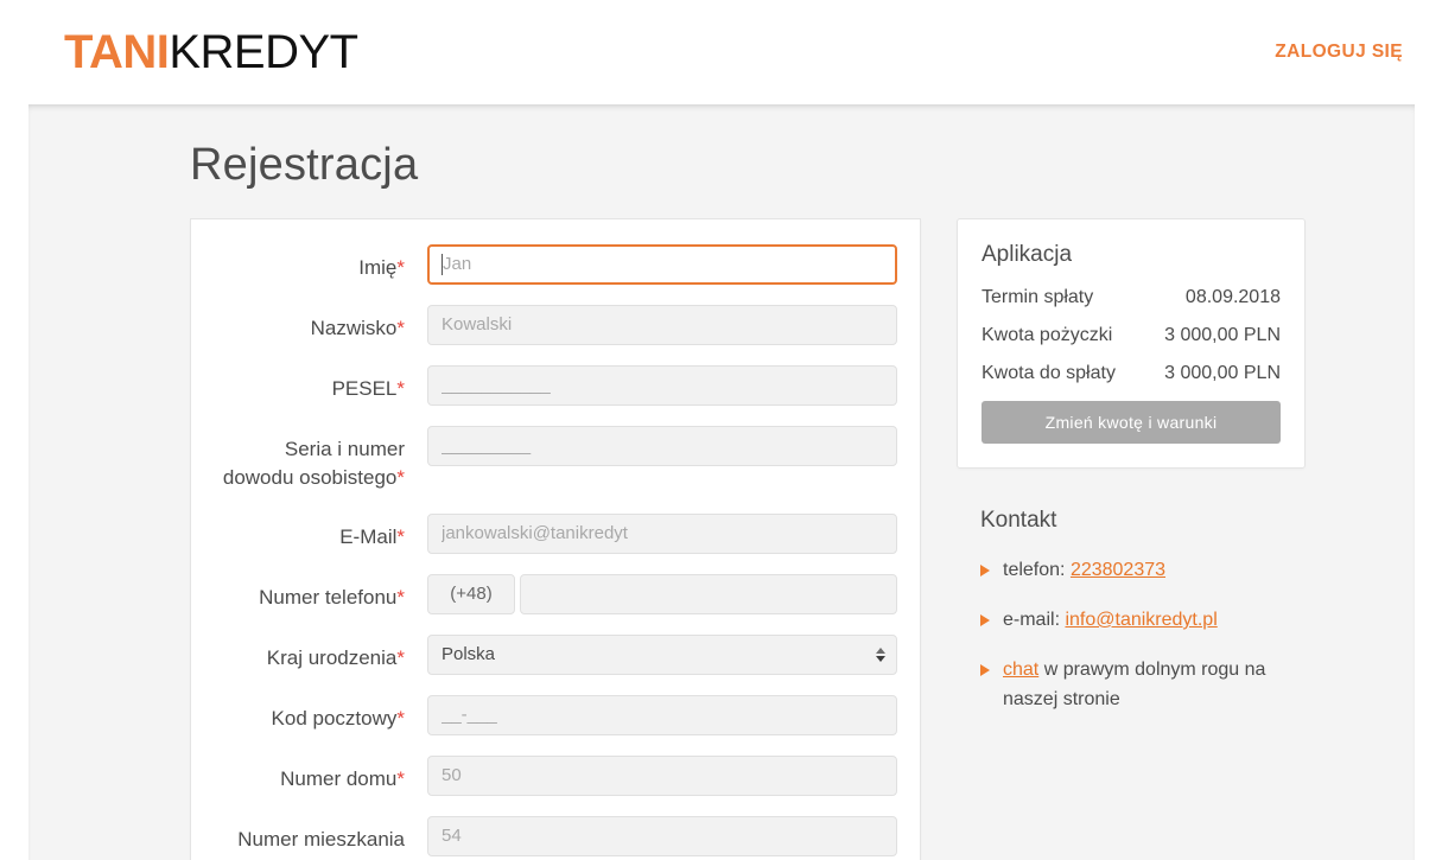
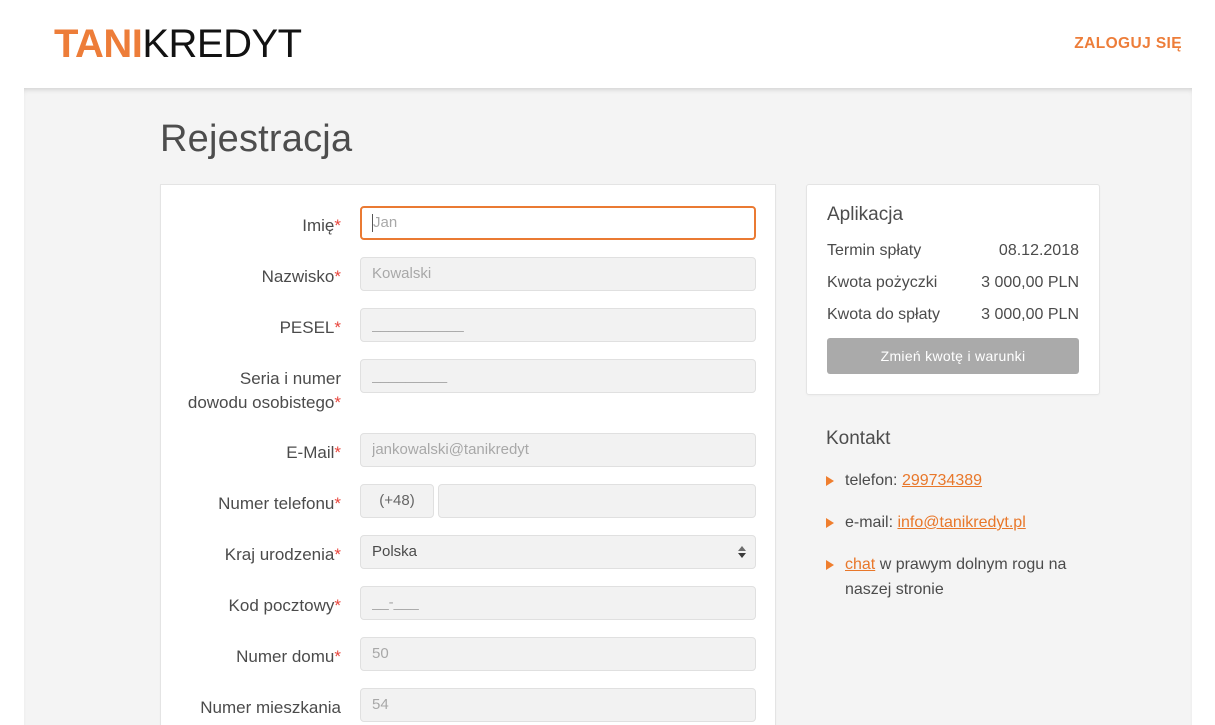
  TANIKREDYT
  ZALOGUJ SIĘ
  Rejestracja
  Imię*
  Jan
  Nazwisko*
  Kowalski
  PESEL*
  ___________
  Seria i numer dowodu osobistego*
  _________
  E-Mail*
  jankowalski@tanikredyt
  Numer telefonu*
  (+48)
  Kraj urodzenia*
  Polska
  Kod pocztowy*
  __-___
  Numer domu*
  50
  Numer mieszkania
  54
  Aplikacja
  Termin spłaty
- 08.09.2018
+ 08.12.2018
  Kwota pożyczki
  3 000,00 PLN
  Kwota do spłaty
  3 000,00 PLN
  Zmień kwotę i warunki
  Kontakt
- telefon: 223802373
+ telefon: 299734389
  e-mail: info@tanikredyt.pl
  chat w prawym dolnym rogu na naszej stronie
